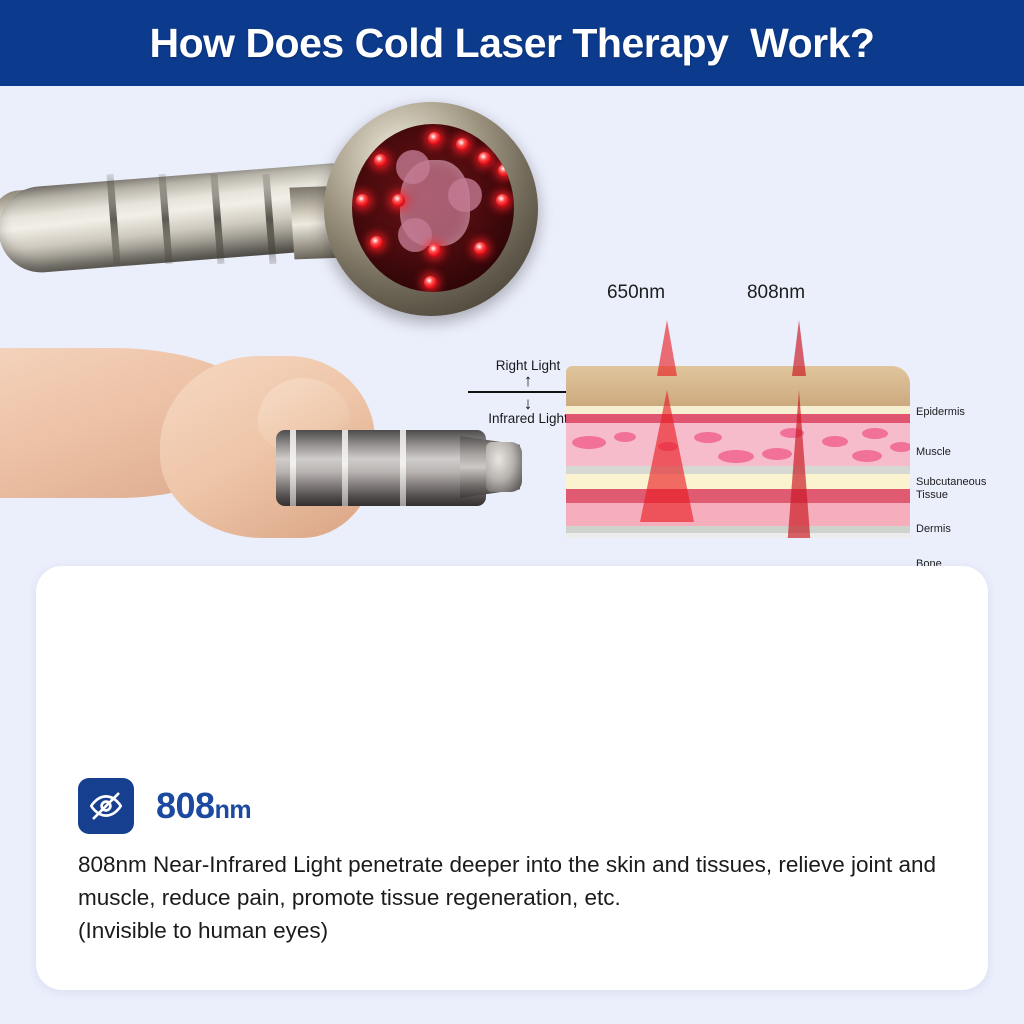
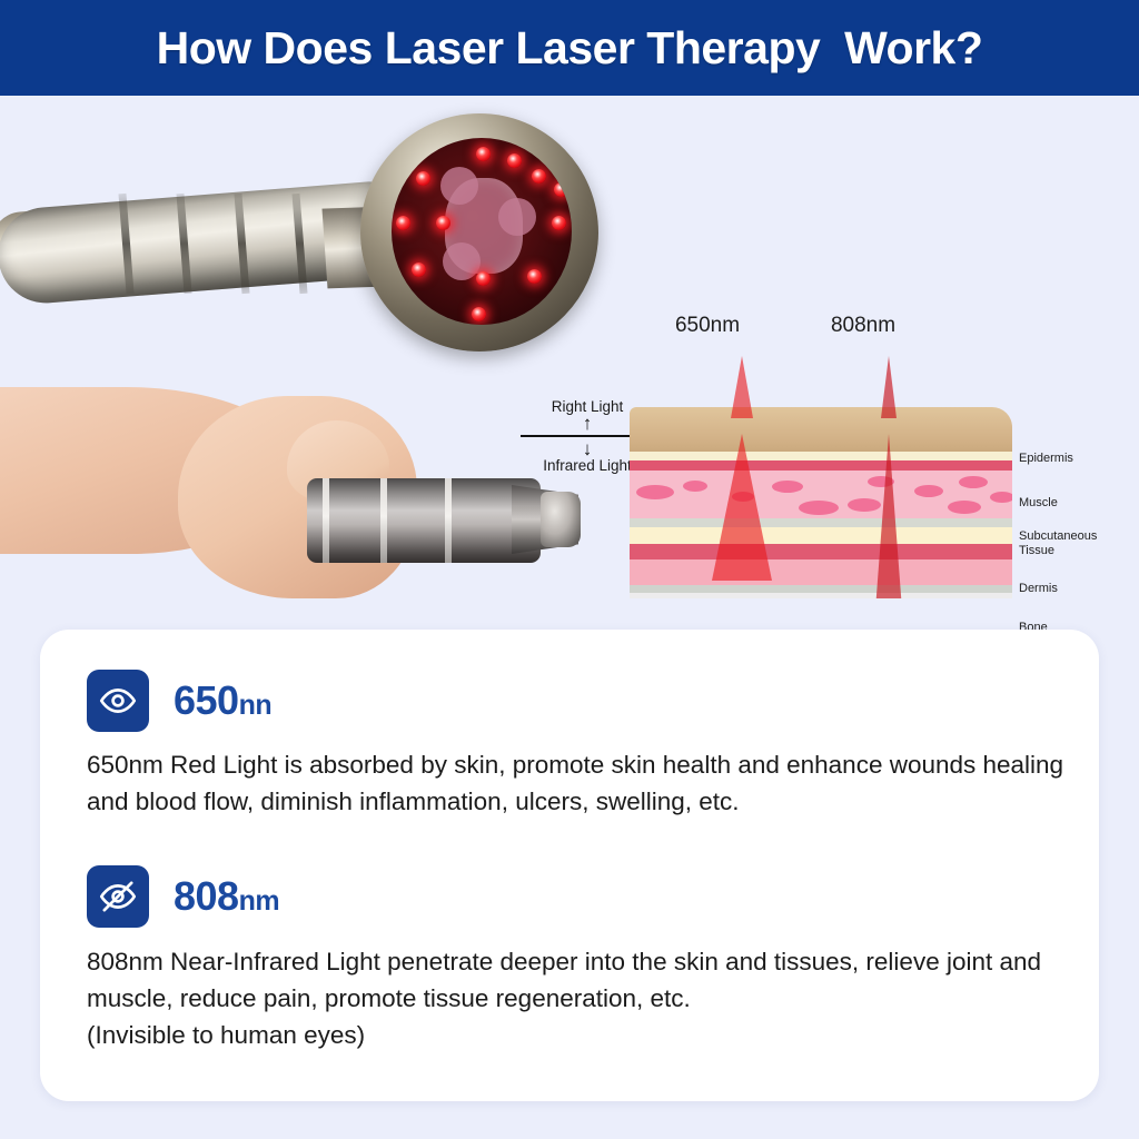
- How Does Cold Laser Therapy Work?
+ How Does Laser Laser Therapy Work?
  Right Light
  ↑
  ↓
  Infrared Ligh
  650nm
  808nm
  Epidermis
  Muscle
  Subcutaneous
  Tissue
  Dermis
  Bone
+ 650nn
+ 650nm Red Light is absorbed by skin, promote skin health and enhance wounds healing and blood flow, diminish inflammation, ulcers, swelling, etc.
  808nm
  808nm Near-Infrared Light penetrate deeper into the skin and tissues, relieve joint and muscle, reduce pain, promote tissue regeneration, etc.
  (Invisible to human eyes)
